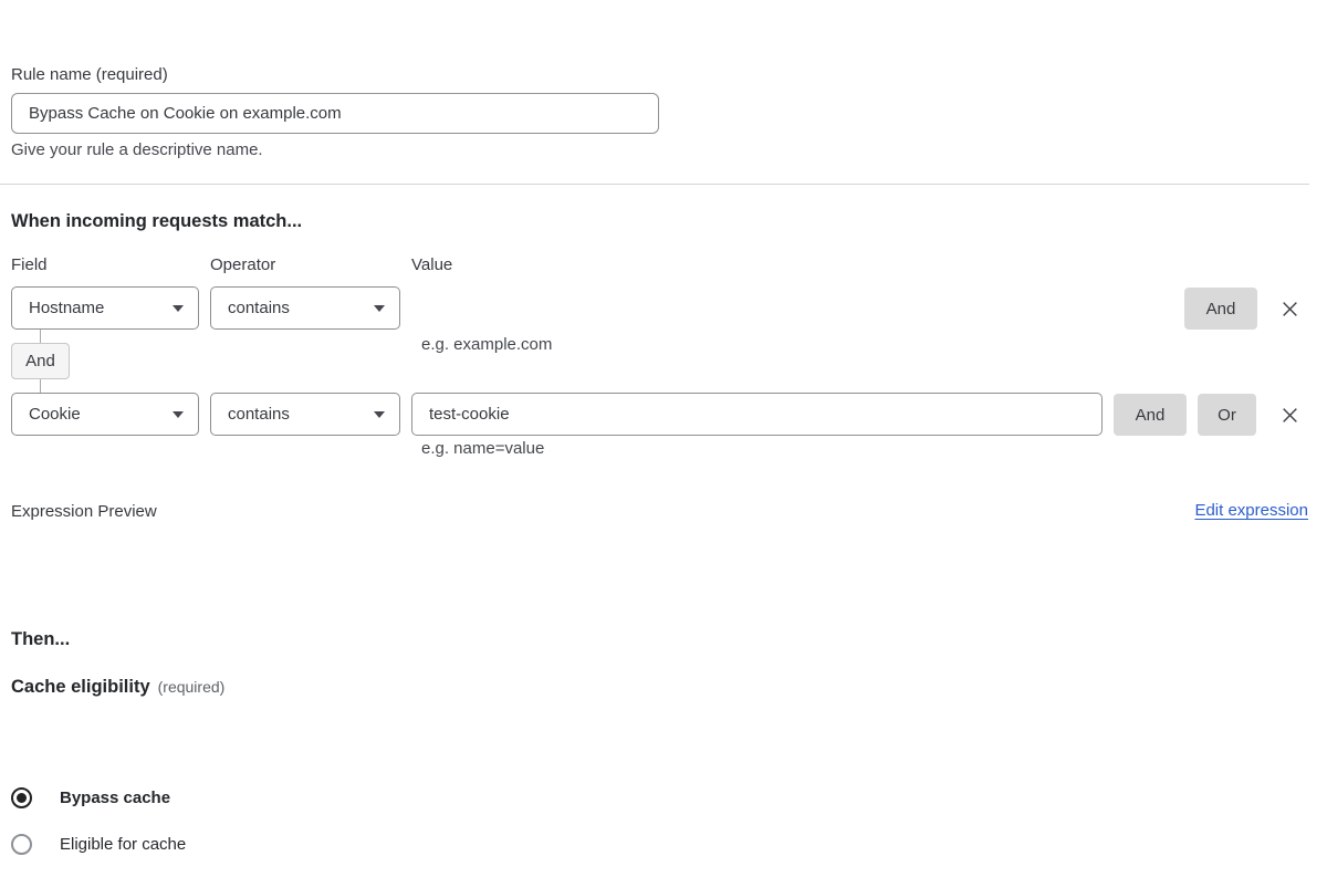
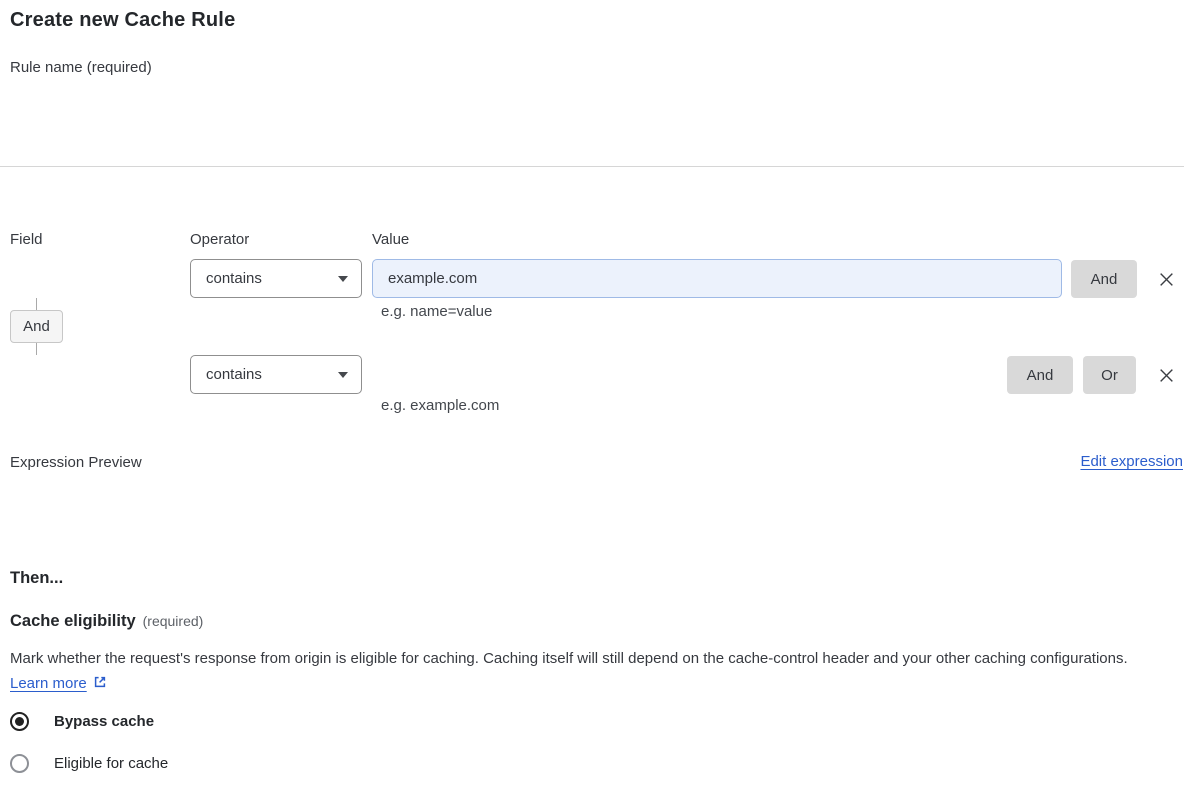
+ Create new Cache Rule
  Rule name (required)
- Bypass Cache on Cookie on example.com
- Give your rule a descriptive name.
- When incoming requests match...
  Field
  Operator
  Value
- Hostname
  contains
+ example.com
  And
- e.g. example.com
+ e.g. name=value
  And
- Cookie
  contains
- test-cookie
  And
  Or
- e.g. name=value
+ e.g. example.com
  Expression Preview
  Edit expression
  Then...
  Cache eligibility (required)
+ Mark whether the request's response from origin is eligible for caching. Caching itself will still depend on the cache-control header and your other caching configurations. Learn more
  Bypass cache
  Eligible for cache
